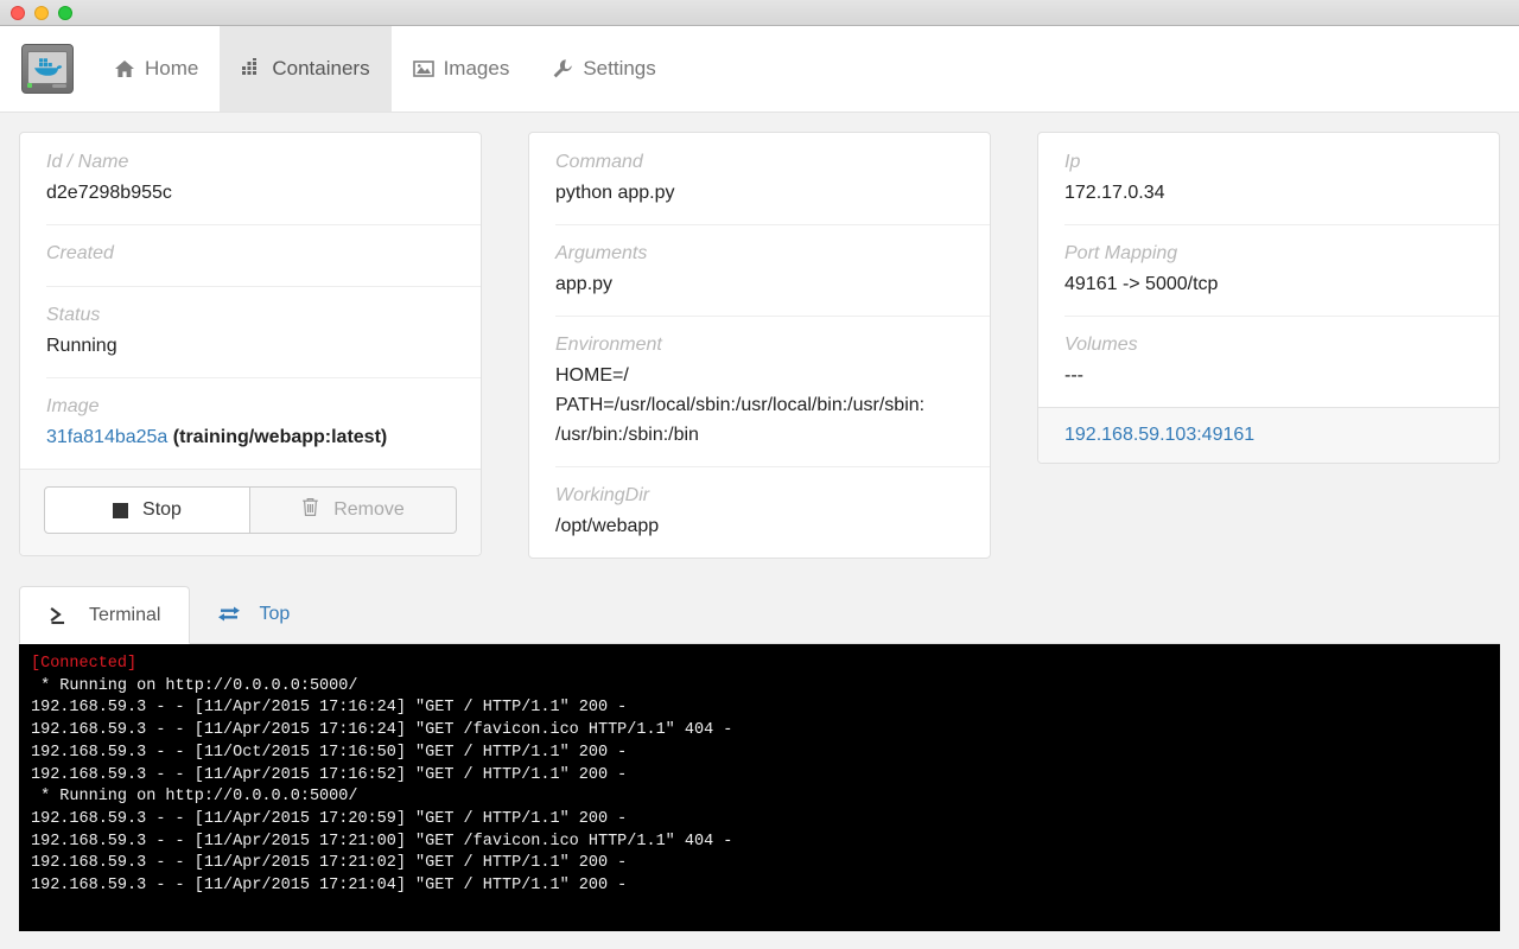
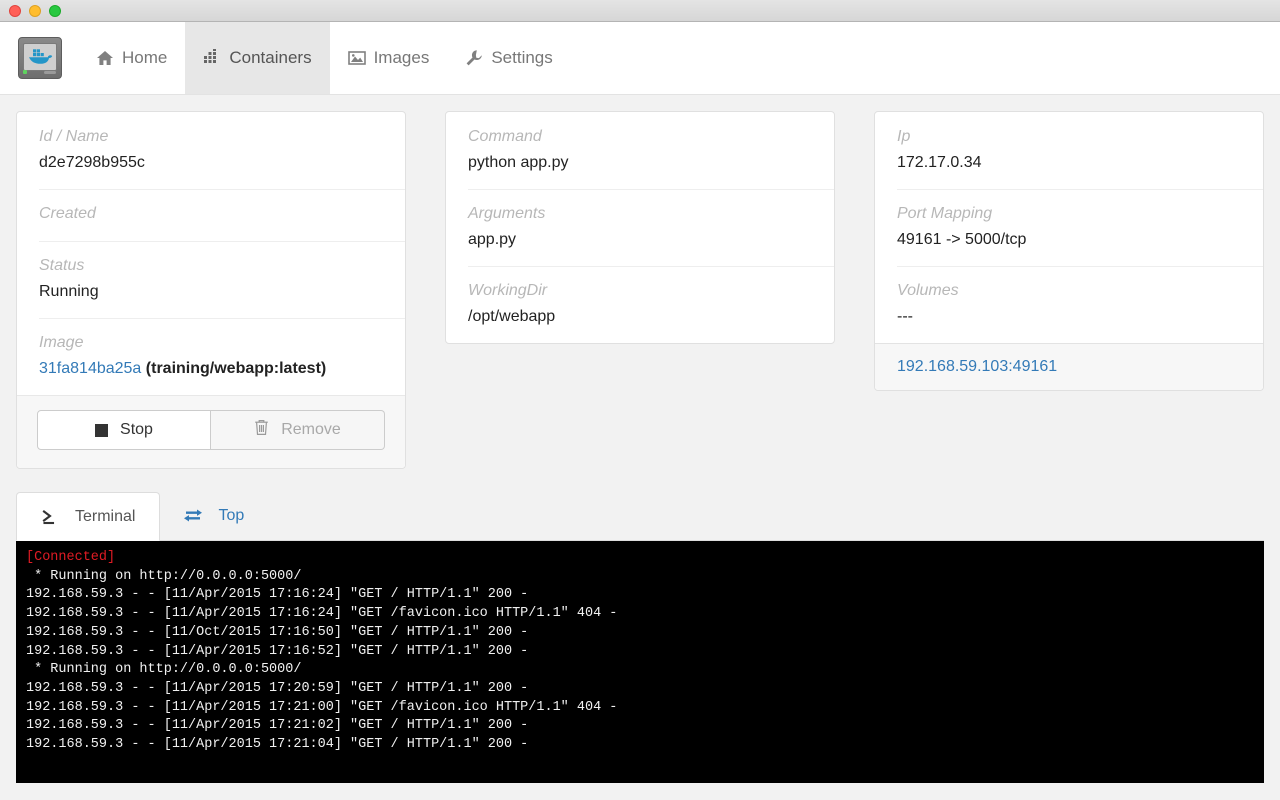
  Home
  Containers
  Images
  Settings
  Id / Name
  d2e7298b955c
  Created
  Status
  Running
  Image
  31fa814ba25a (training/webapp:latest)
  Stop
  Remove
  Command
  python app.py
  Arguments
  app.py
- Environment
- HOME=/
- PATH=/usr/local/sbin:/usr/local/bin:/usr/sbin:
- /usr/bin:/sbin:/bin
  WorkingDir
  /opt/webapp
  Ip
  172.17.0.34
  Port Mapping
  49161 -> 5000/tcp
  Volumes
  ---
  192.168.59.103:49161
  Terminal
  Top
  [Connected] * Running on http://0.0.0.0:5000/ 192.168.59.3 - - [11/Apr/2015 17:16:24] "GET / HTTP/1.1" 200 - 192.168.59.3 - - [11/Apr/2015 17:16:24] "GET /favicon.ico HTTP/1.1" 404 - 192.168.59.3 - - [11/Oct/2015 17:16:50] "GET / HTTP/1.1" 200 - 192.168.59.3 - - [11/Apr/2015 17:16:52] "GET / HTTP/1.1" 200 - * Running on http://0.0.0.0:5000/ 192.168.59.3 - - [11/Apr/2015 17:20:59] "GET / HTTP/1.1" 200 - 192.168.59.3 - - [11/Apr/2015 17:21:00] "GET /favicon.ico HTTP/1.1" 404 - 192.168.59.3 - - [11/Apr/2015 17:21:02] "GET / HTTP/1.1" 200 - 192.168.59.3 - - [11/Apr/2015 17:21:04] "GET / HTTP/1.1" 200 -
